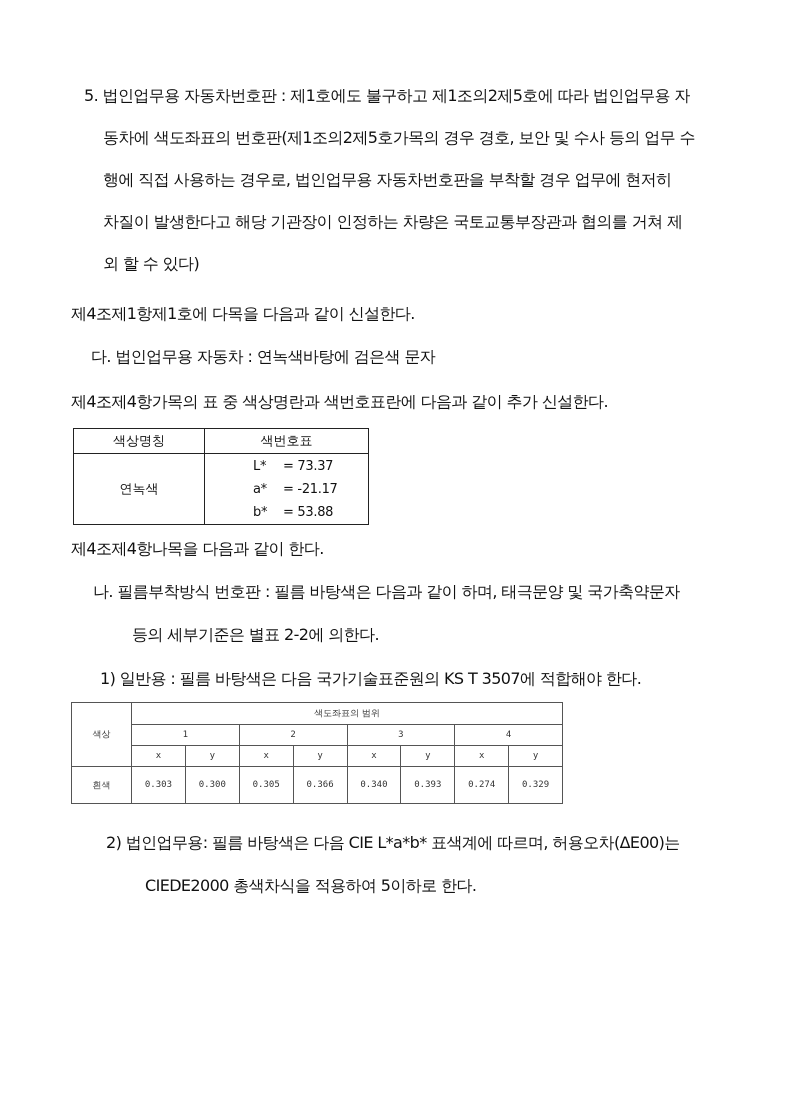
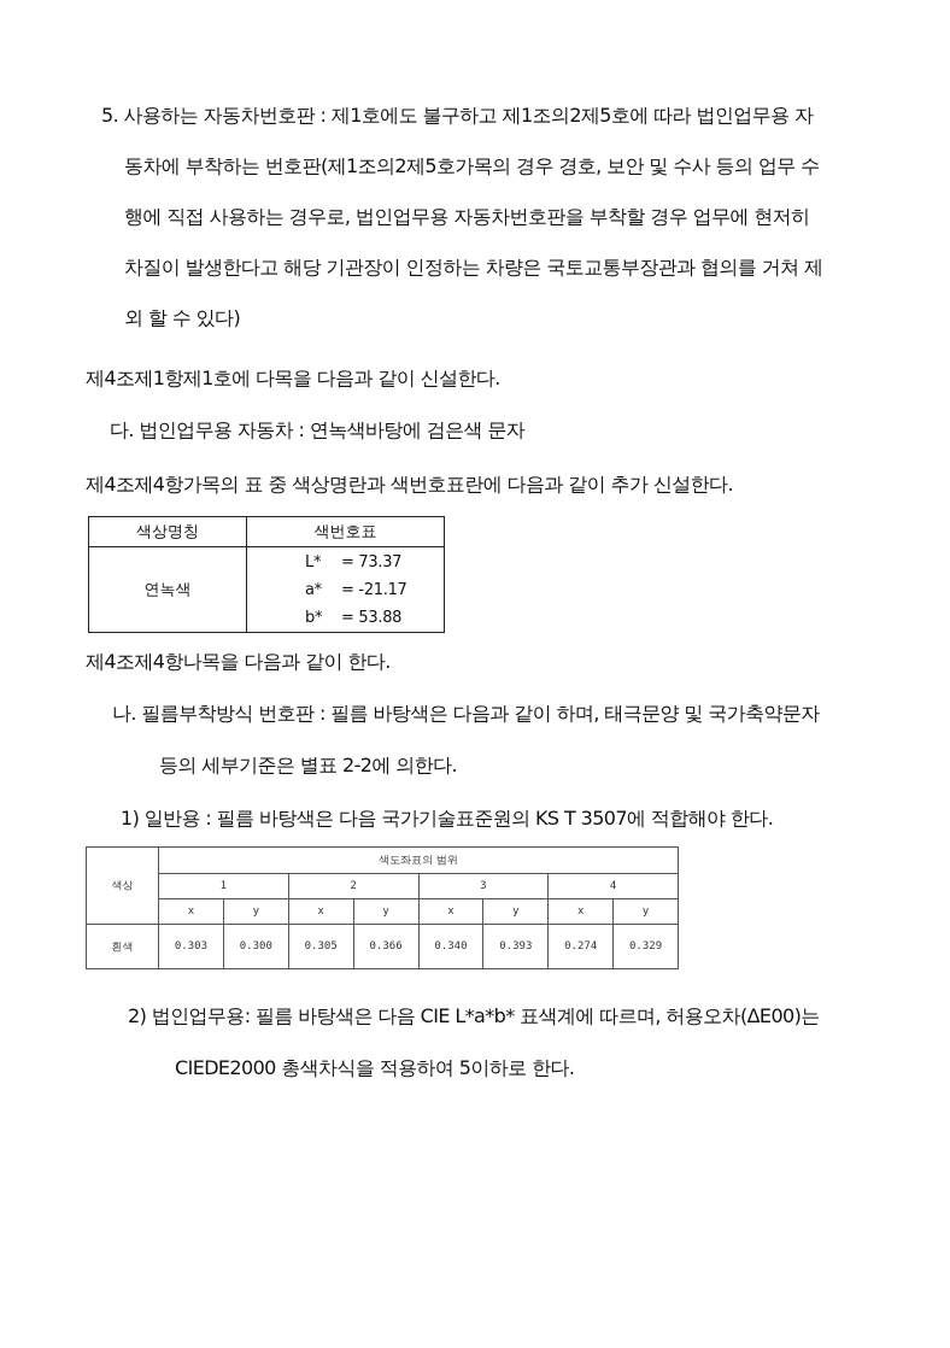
- 5. 법인업무용 자동차번호판 : 제1호에도 불구하고 제1조의2제5호에 따라 법인업무용 자
+ 5. 사용하는 자동차번호판 : 제1호에도 불구하고 제1조의2제5호에 따라 법인업무용 자
- 동차에 색도좌표의 번호판(제1조의2제5호가목의 경우 경호, 보안 및 수사 등의 업무 수
+ 동차에 부착하는 번호판(제1조의2제5호가목의 경우 경호, 보안 및 수사 등의 업무 수
  행에 직접 사용하는 경우로, 법인업무용 자동차번호판을 부착할 경우 업무에 현저히
  차질이 발생한다고 해당 기관장이 인정하는 차량은 국토교통부장관과 협의를 거쳐 제
  외 할 수 있다)
  제4조제1항제1호에 다목을 다음과 같이 신설한다.
  다. 법인업무용 자동차 : 연녹색바탕에 검은색 문자
  제4조제4항가목의 표 중 색상명란과 색번호표란에 다음과 같이 추가 신설한다.
  색상명칭	색번호표
  연녹색	L* = 73.37 a* = -21.17 b* = 53.88
  제4조제4항나목을 다음과 같이 한다.
  나. 필름부착방식 번호판 : 필름 바탕색은 다음과 같이 하며, 태극문양 및 국가축약문자
  등의 세부기준은 별표 2-2에 의한다.
  1) 일반용 : 필름 바탕색은 다음 국가기술표준원의 KS T 3507에 적합해야 한다.
  색상	색도좌표의 범위
  1	2	3	4
  x	y	x	y	x	y	x	y
  흰색	0.303	0.300	0.305	0.366	0.340	0.393	0.274	0.329
  2) 법인업무용: 필름 바탕색은 다음 CIE L*a*b* 표색계에 따르며, 허용오차(ΔE00)는
  CIEDE2000 총색차식을 적용하여 5이하로 한다.
